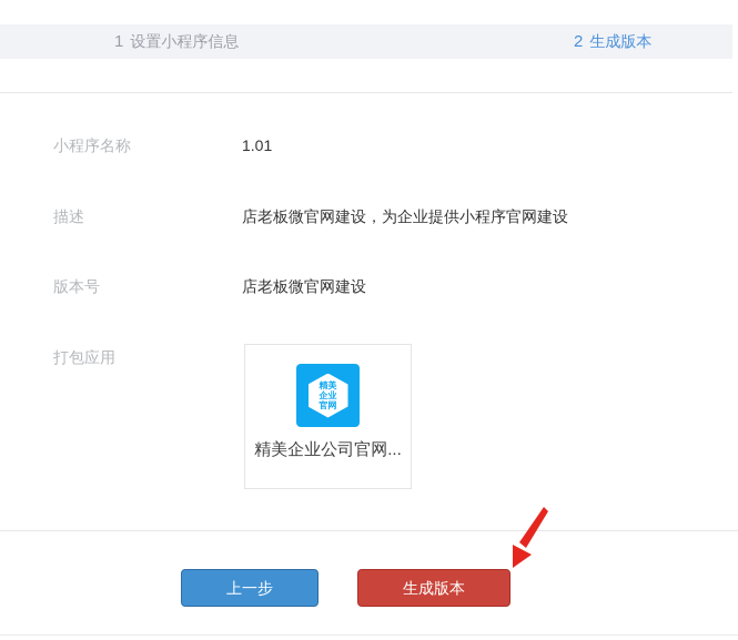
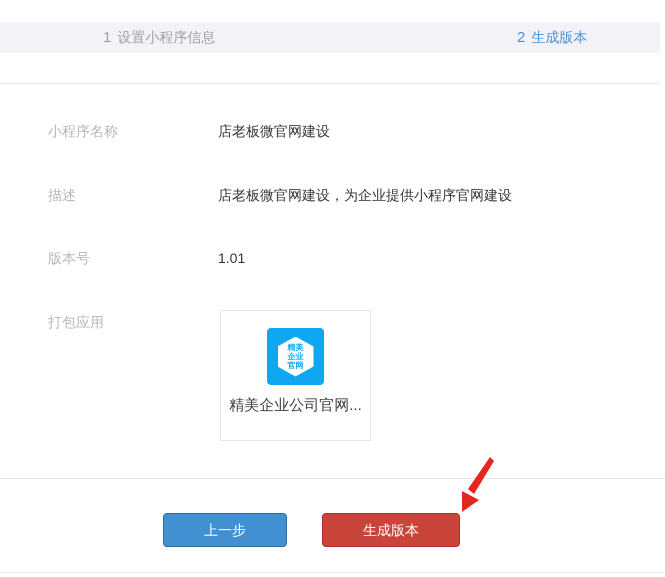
  1 设置小程序信息
  2 生成版本
  小程序名称
- 1.01
+ 店老板微官网建设
  描述
  店老板微官网建设，为企业提供小程序官网建设
  版本号
- 店老板微官网建设
+ 1.01
  打包应用
  精美
  企业
  官网
  精美企业公司官网...
  上一步
  生成版本
